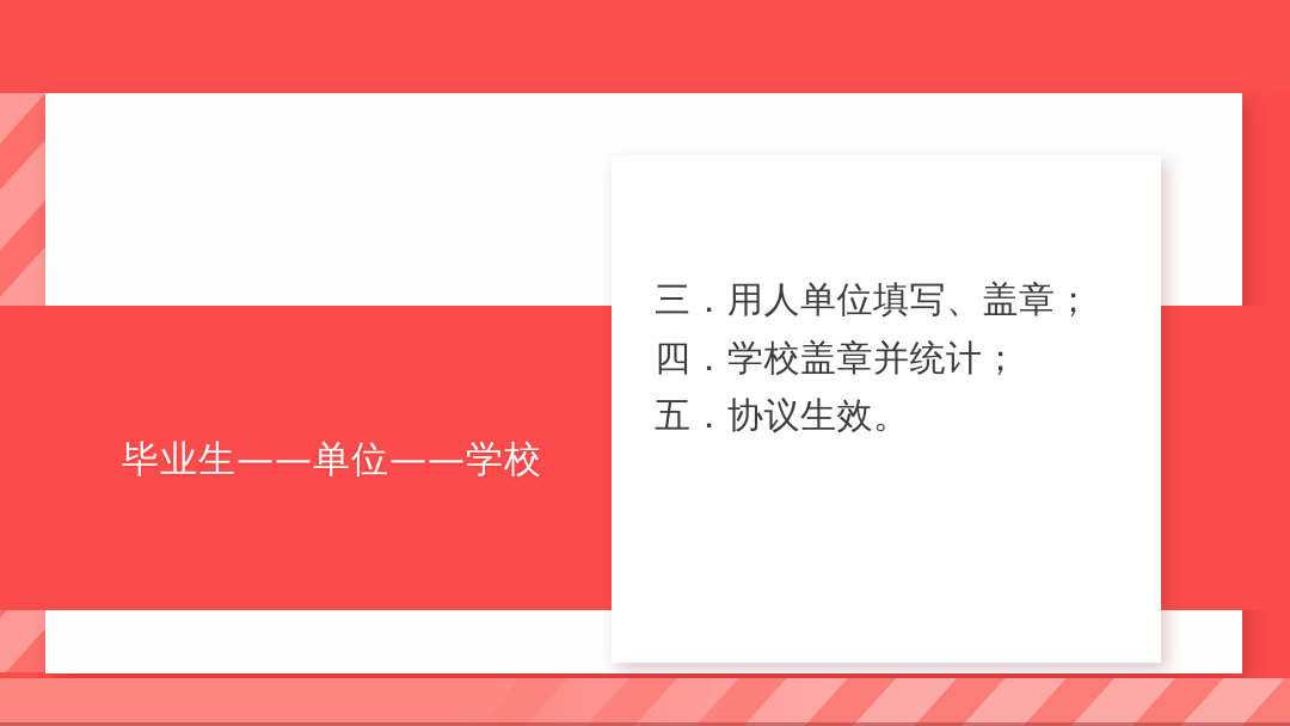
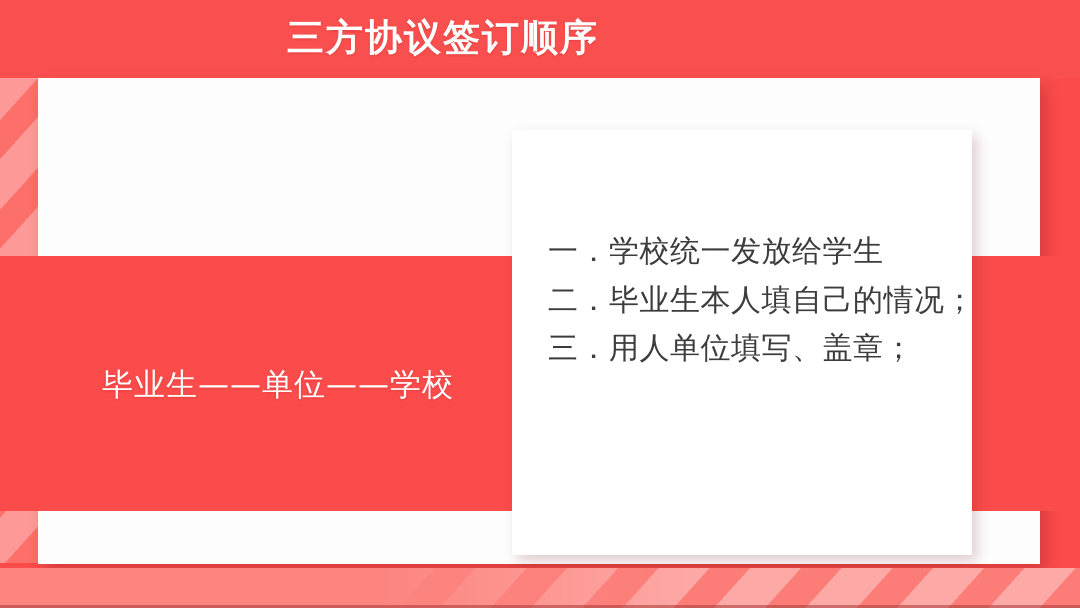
+ 三方协议签订顺序
  毕业生——单位——学校
+ 一．学校统一发放给学生
+ 二．毕业生本人填自己的情况；
  三．用人单位填写、盖章；
- 四．学校盖章并统计；
- 五．协议生效。
